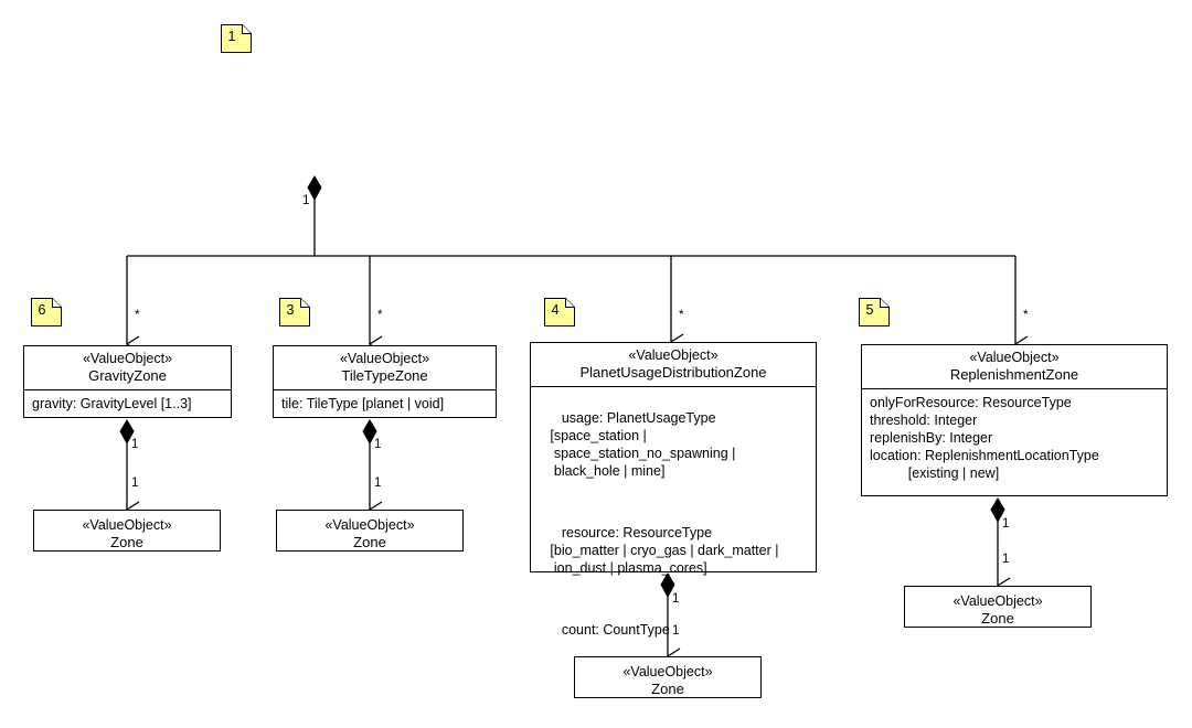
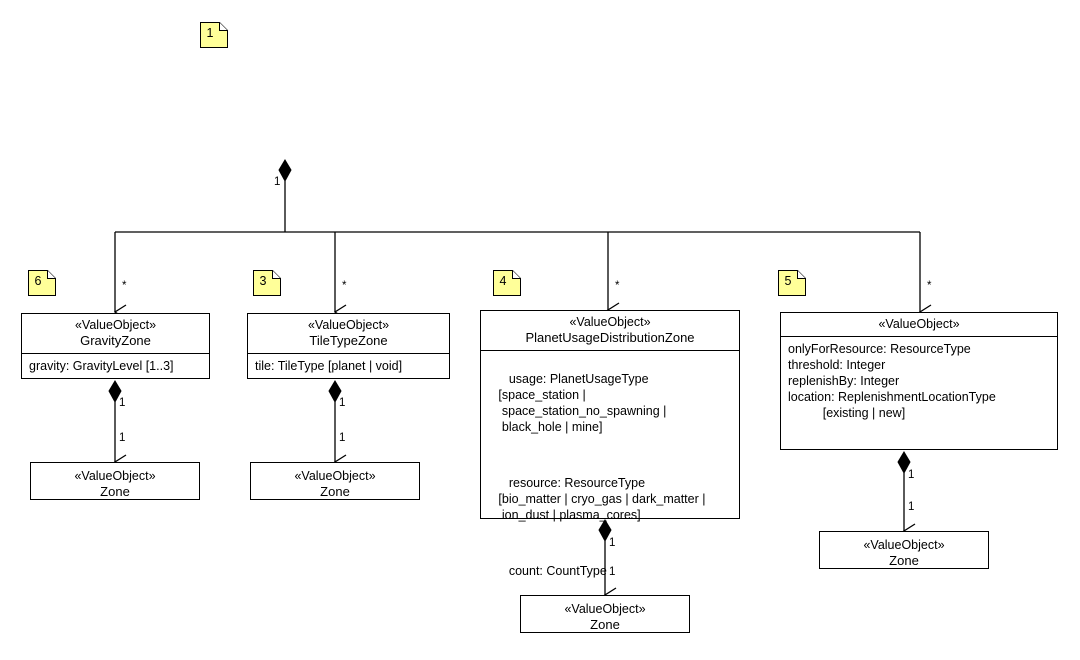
  1
  *
  *
  *
  *
  1
  1
  1
  1
  1
  1
  1
  1
  1
  6
  3
  4
  5
  «ValueObject»
  GravityZone
  gravity: GravityLevel [1..3]
  «ValueObject»
  TileTypeZone
  tile: TileType [planet | void]
  «ValueObject»
  PlanetUsageDistributionZone
  usage: PlanetUsageType
  [space_station |
  space_station_no_spawning |
  black_hole | mine] resource: ResourceType
  [bio_matter | cryo_gas | dark_matter |
  ion_dust | plasma_cores] count: CountType
  «ValueObject»
- ReplenishmentZone
  onlyForResource: ResourceType
  threshold: Integer
  replenishBy: Integer
  location: ReplenishmentLocationType
  [existing | new]
  «ValueObject»
  Zone
  «ValueObject»
  Zone
  «ValueObject»
  Zone
  «ValueObject»
  Zone
